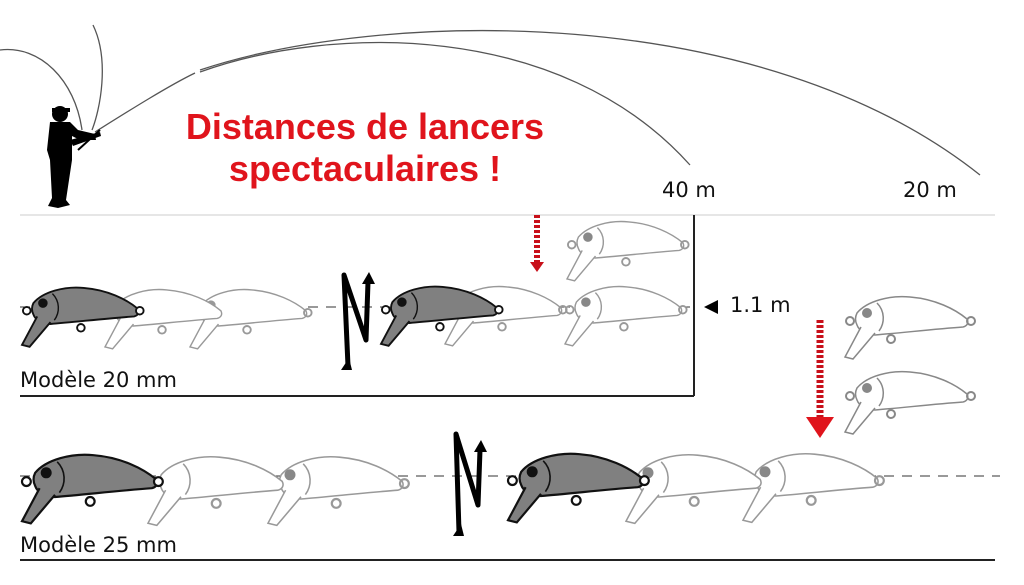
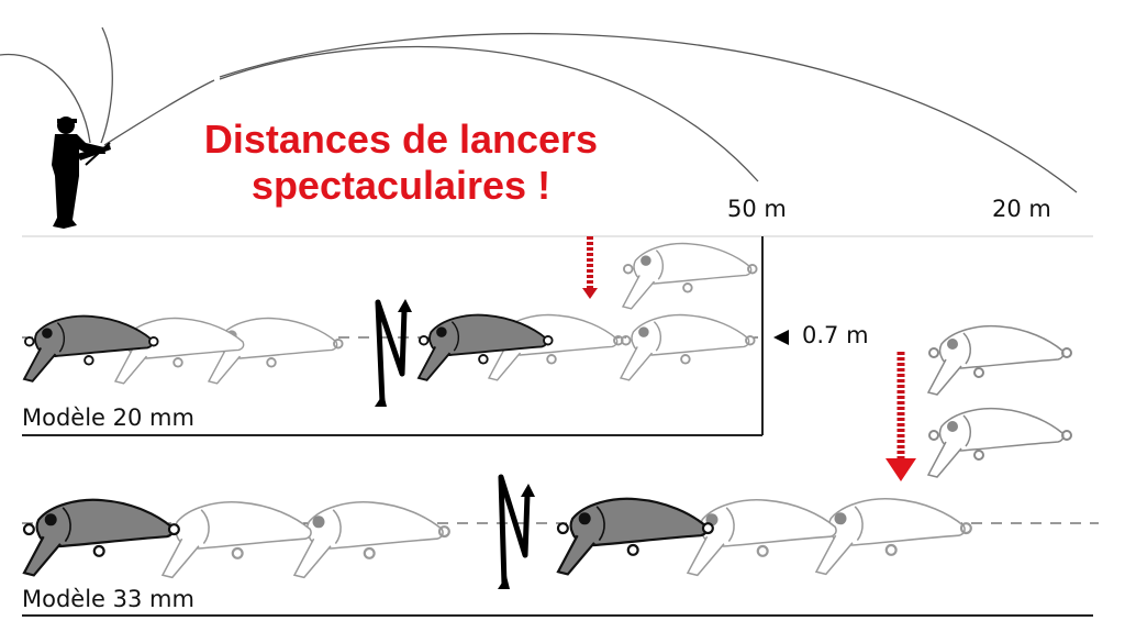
  Distances de lancers
  spectaculaires !
- 40 m
+ 50 m
  20 m
- 1.1 m
+ 0.7 m
  Modèle 20 mm
- Modèle 25 mm
+ Modèle 33 mm
